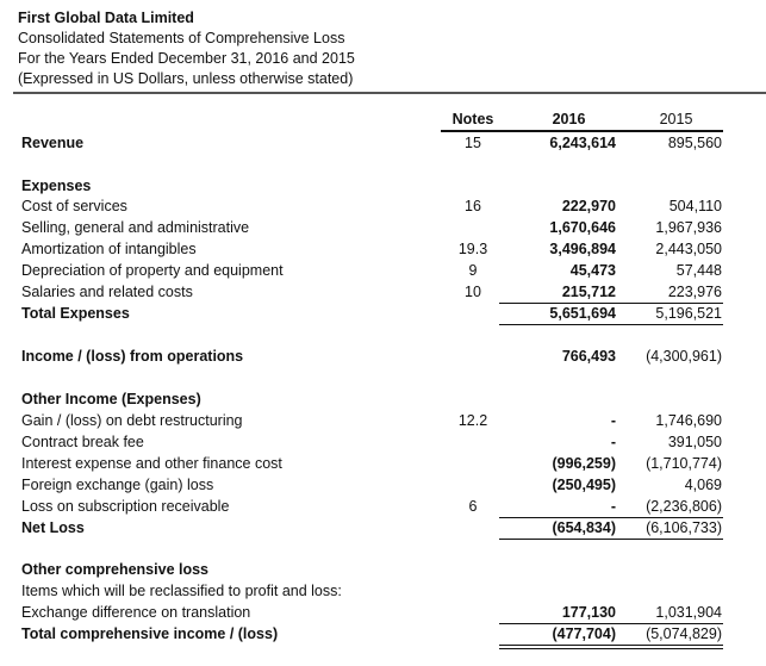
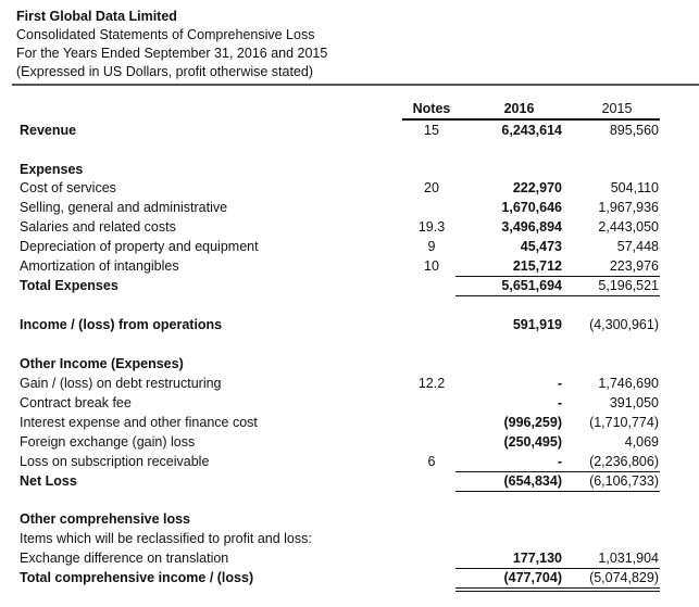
  First Global Data Limited
  Consolidated Statements of Comprehensive Loss
- For the Years Ended December 31, 2016 and 2015
+ For the Years Ended September 31, 2016 and 2015
- (Expressed in US Dollars, unless otherwise stated)
+ (Expressed in US Dollars, profit otherwise stated)
  Notes
  2016
  2015
  Revenue
  15
  6,243,614
  895,560
  Expenses
  Cost of services
- 16
+ 20
  222,970
  504,110
  Selling, general and administrative
  1,670,646
  1,967,936
- Amortization of intangibles
+ Salaries and related costs
  19.3
  3,496,894
  2,443,050
  Depreciation of property and equipment
  9
  45,473
  57,448
- Salaries and related costs
+ Amortization of intangibles
  10
  215,712
  223,976
  Total Expenses
  5,651,694
  5,196,521
  Income / (loss) from operations
- 766,493
+ 591,919
  (4,300,961)
  Other Income (Expenses)
  Gain / (loss) on debt restructuring
  12.2
  -
  1,746,690
  Contract break fee
  -
  391,050
  Interest expense and other finance cost
  (996,259)
  (1,710,774)
  Foreign exchange (gain) loss
  (250,495)
  4,069
  Loss on subscription receivable
  6
  -
  (2,236,806)
  Net Loss
  (654,834)
  (6,106,733)
  Other comprehensive loss
  Items which will be reclassified to profit and loss:
  Exchange difference on translation
  177,130
  1,031,904
  Total comprehensive income / (loss)
  (477,704)
  (5,074,829)
